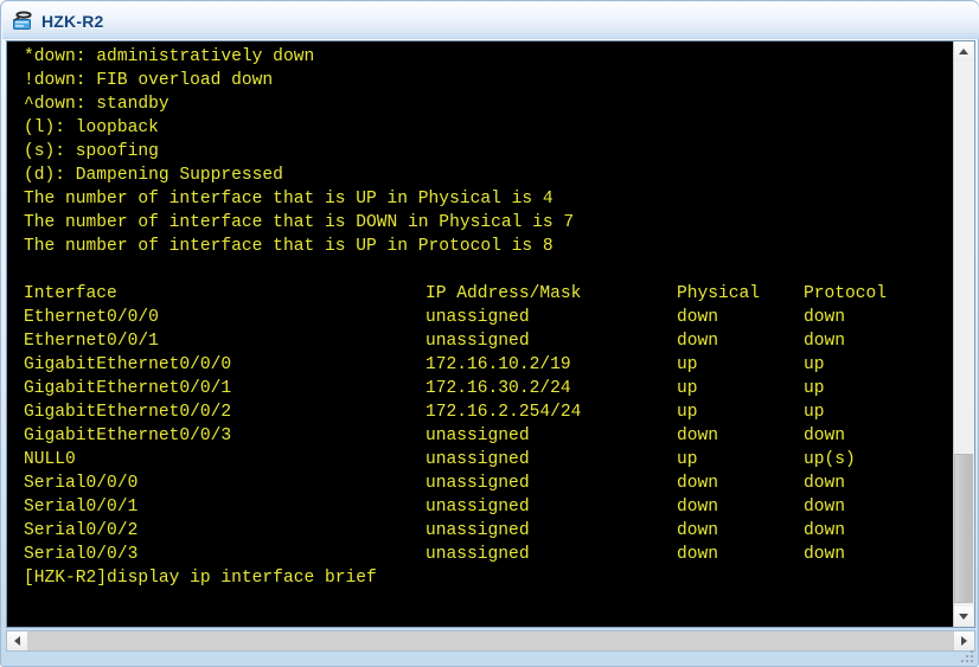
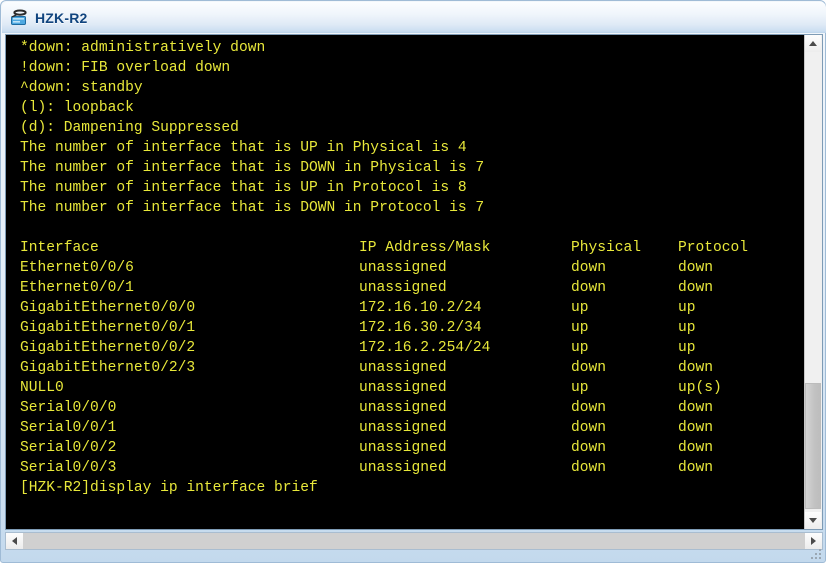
  HZK-R2
  *down: administratively down
  !down: FIB overload down
  ^down: standby
  (l): loopback
- (s): spoofing
  (d): Dampening Suppressed
  The number of interface that is UP in Physical is 4
  The number of interface that is DOWN in Physical is 7
  The number of interface that is UP in Protocol is 8
+ The number of interface that is DOWN in Protocol is 7
  Interface
  IP Address/Mask
  Physical
  Protocol
- Ethernet0/0/0
+ Ethernet0/0/6
  unassigned
  down
  down
  Ethernet0/0/1
  unassigned
  down
  down
  GigabitEthernet0/0/0
- 172.16.10.2/19
+ 172.16.10.2/24
  up
  up
  GigabitEthernet0/0/1
- 172.16.30.2/24
+ 172.16.30.2/34
  up
  up
  GigabitEthernet0/0/2
  172.16.2.254/24
  up
  up
- GigabitEthernet0/0/3
+ GigabitEthernet0/2/3
  unassigned
  down
  down
  NULL0
  unassigned
  up
  up(s)
  Serial0/0/0
  unassigned
  down
  down
  Serial0/0/1
  unassigned
  down
  down
  Serial0/0/2
  unassigned
  down
  down
  Serial0/0/3
  unassigned
  down
  down
  [HZK-R2]display ip interface brief
